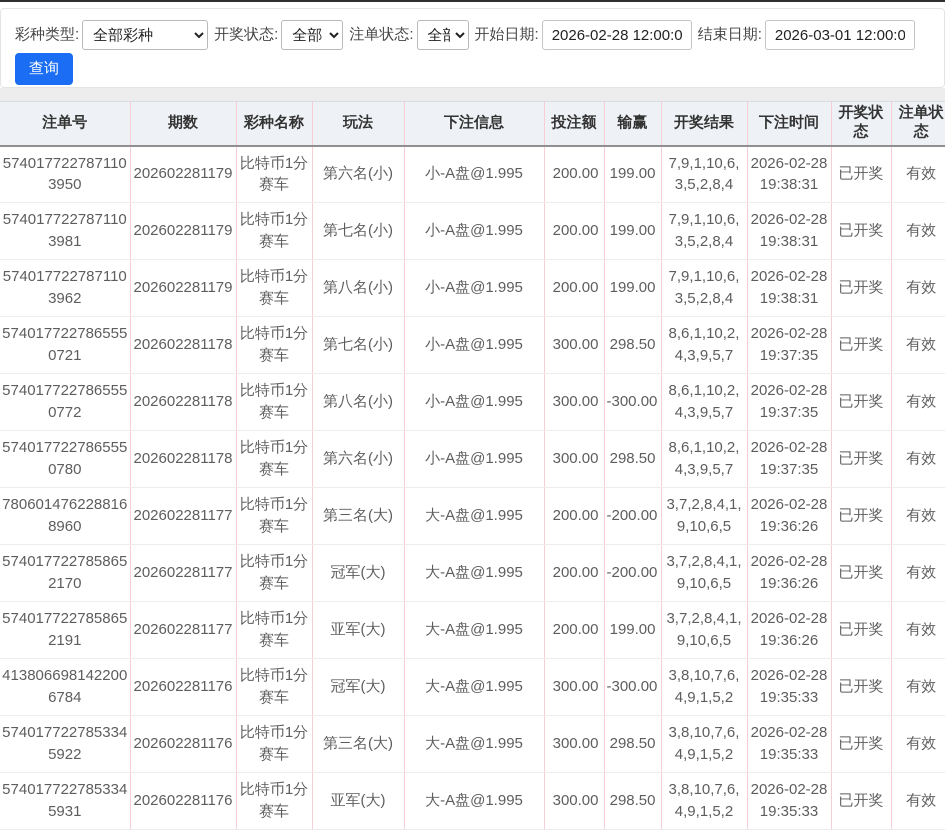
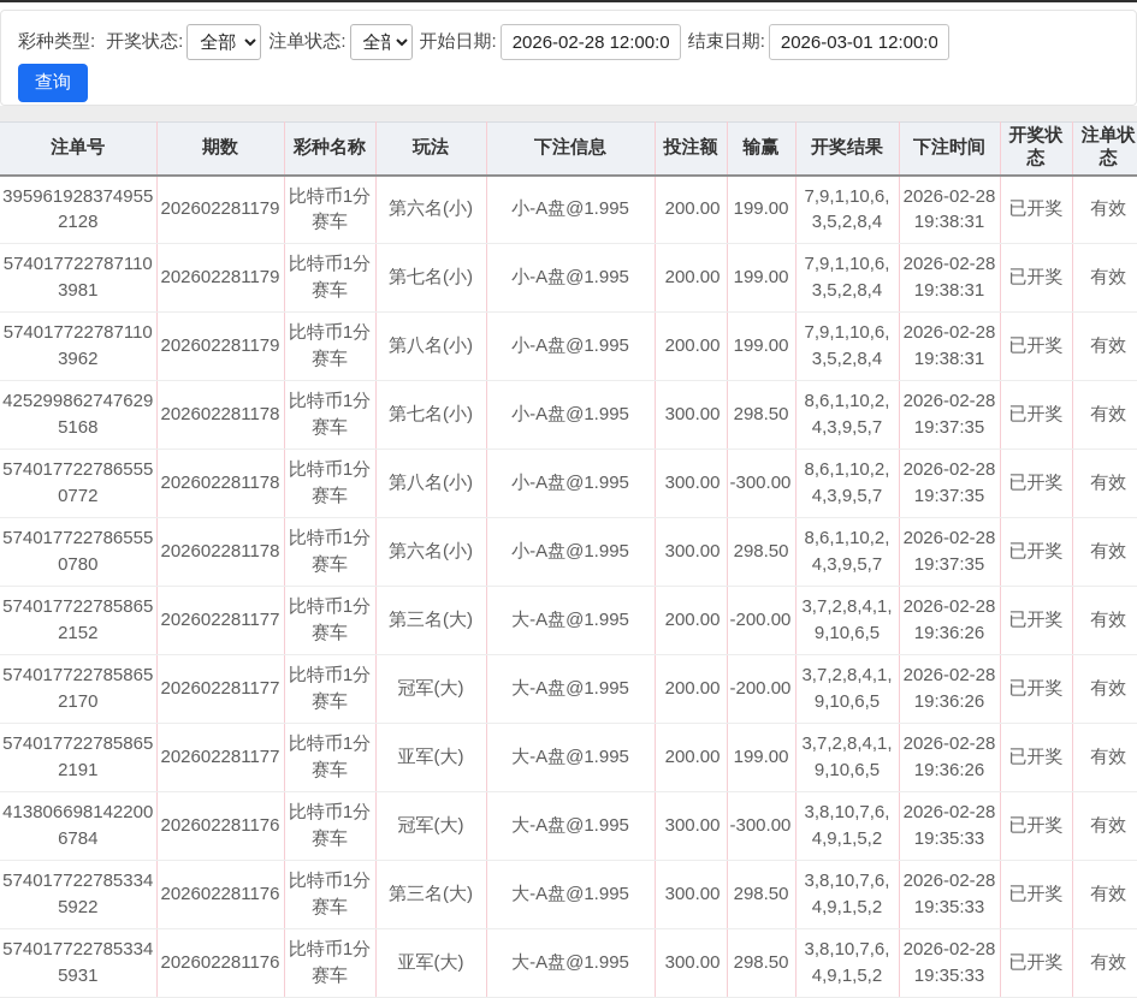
  彩种类型:
- 全部彩种
  开奖状态:
  全部
  注单状态:
  开始日期:
  2026-02-28 12:00:0
  结束日期:
  2026-03-01 12:00:0
  查询
  注单号	期数	彩种名称	玩法	下注信息	投注额	输赢	开奖结果	下注时间	开奖状态	注单状态
- 5740177227871103950	202602281179	比特币1分赛车	第六名(小)	小-A盘@1.995	200.00	199.00	7,9,1,10,6,3,5,2,8,4	2026-02-28 19:38:31	已开奖	有效
+ 3959619283749552128	202602281179	比特币1分赛车	第六名(小)	小-A盘@1.995	200.00	199.00	7,9,1,10,6,3,5,2,8,4	2026-02-28 19:38:31	已开奖	有效
  5740177227871103981	202602281179	比特币1分赛车	第七名(小)	小-A盘@1.995	200.00	199.00	7,9,1,10,6,3,5,2,8,4	2026-02-28 19:38:31	已开奖	有效
  5740177227871103962	202602281179	比特币1分赛车	第八名(小)	小-A盘@1.995	200.00	199.00	7,9,1,10,6,3,5,2,8,4	2026-02-28 19:38:31	已开奖	有效
- 5740177227865550721	202602281178	比特币1分赛车	第七名(小)	小-A盘@1.995	300.00	298.50	8,6,1,10,2,4,3,9,5,7	2026-02-28 19:37:35	已开奖	有效
+ 4252998627476295168	202602281178	比特币1分赛车	第七名(小)	小-A盘@1.995	300.00	298.50	8,6,1,10,2,4,3,9,5,7	2026-02-28 19:37:35	已开奖	有效
  5740177227865550772	202602281178	比特币1分赛车	第八名(小)	小-A盘@1.995	300.00	-300.00	8,6,1,10,2,4,3,9,5,7	2026-02-28 19:37:35	已开奖	有效
  5740177227865550780	202602281178	比特币1分赛车	第六名(小)	小-A盘@1.995	300.00	298.50	8,6,1,10,2,4,3,9,5,7	2026-02-28 19:37:35	已开奖	有效
- 7806014762288168960	202602281177	比特币1分赛车	第三名(大)	大-A盘@1.995	200.00	-200.00	3,7,2,8,4,1,9,10,6,5	2026-02-28 19:36:26	已开奖	有效
+ 5740177227858652152	202602281177	比特币1分赛车	第三名(大)	大-A盘@1.995	200.00	-200.00	3,7,2,8,4,1,9,10,6,5	2026-02-28 19:36:26	已开奖	有效
  5740177227858652170	202602281177	比特币1分赛车	冠军(大)	大-A盘@1.995	200.00	-200.00	3,7,2,8,4,1,9,10,6,5	2026-02-28 19:36:26	已开奖	有效
  5740177227858652191	202602281177	比特币1分赛车	亚军(大)	大-A盘@1.995	200.00	199.00	3,7,2,8,4,1,9,10,6,5	2026-02-28 19:36:26	已开奖	有效
  4138066981422006784	202602281176	比特币1分赛车	冠军(大)	大-A盘@1.995	300.00	-300.00	3,8,10,7,6,4,9,1,5,2	2026-02-28 19:35:33	已开奖	有效
  5740177227853345922	202602281176	比特币1分赛车	第三名(大)	大-A盘@1.995	300.00	298.50	3,8,10,7,6,4,9,1,5,2	2026-02-28 19:35:33	已开奖	有效
  5740177227853345931	202602281176	比特币1分赛车	亚军(大)	大-A盘@1.995	300.00	298.50	3,8,10,7,6,4,9,1,5,2	2026-02-28 19:35:33	已开奖	有效
